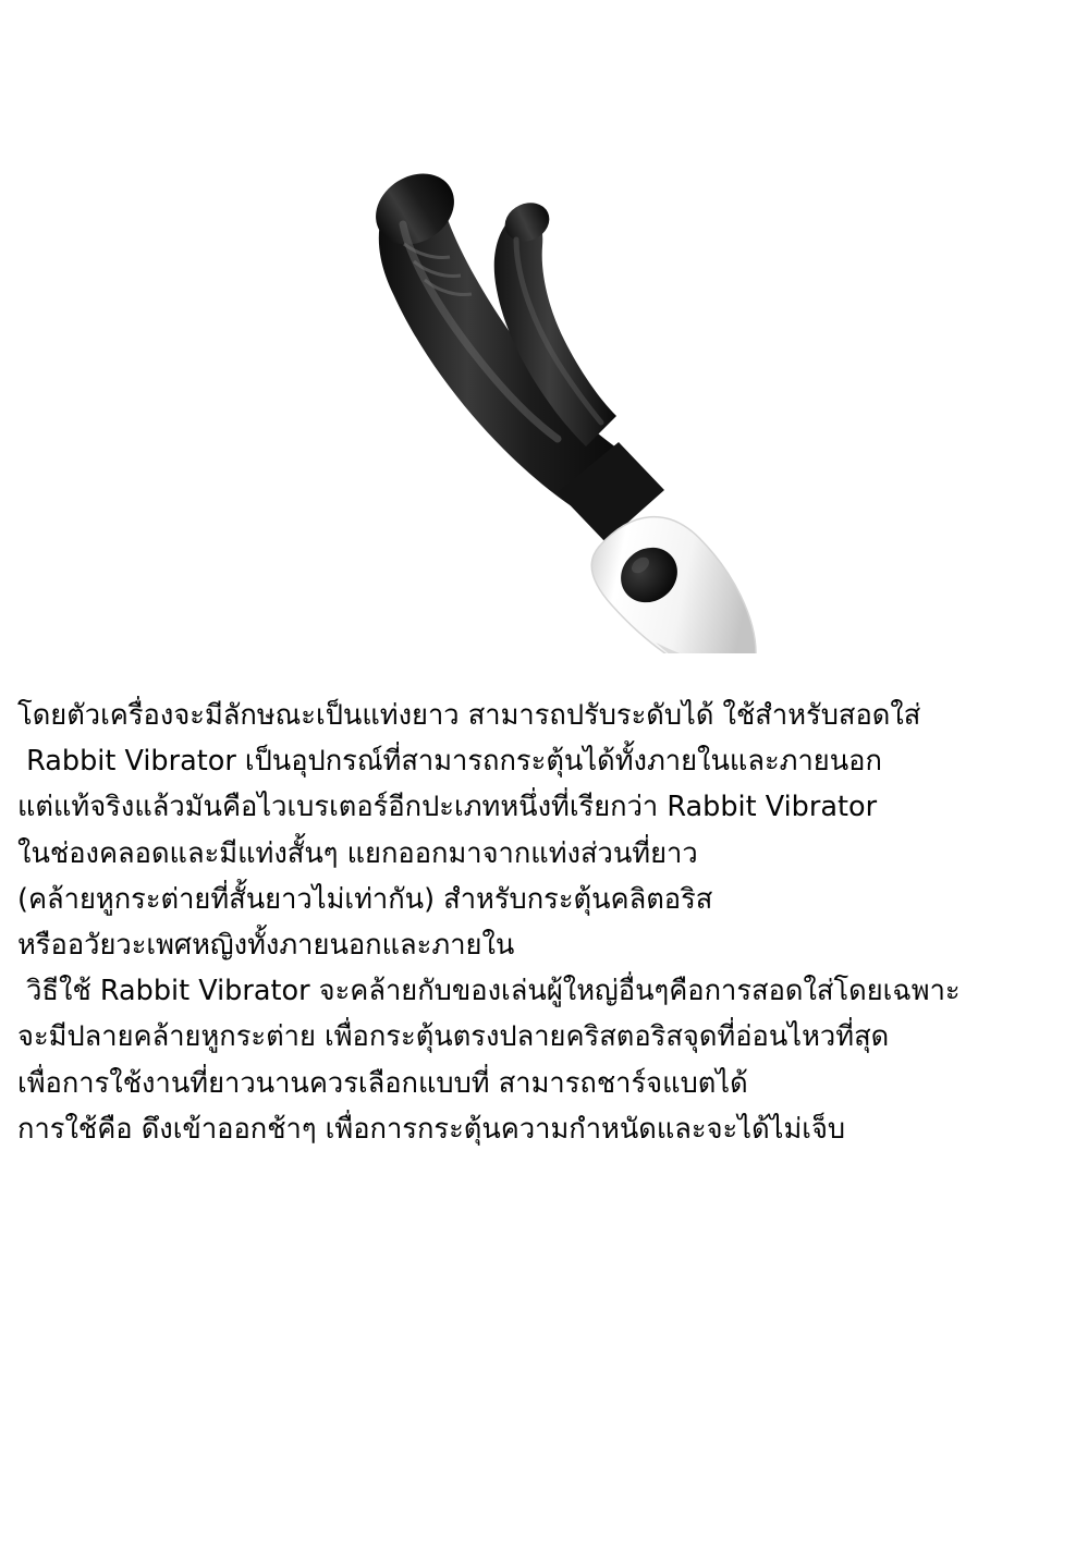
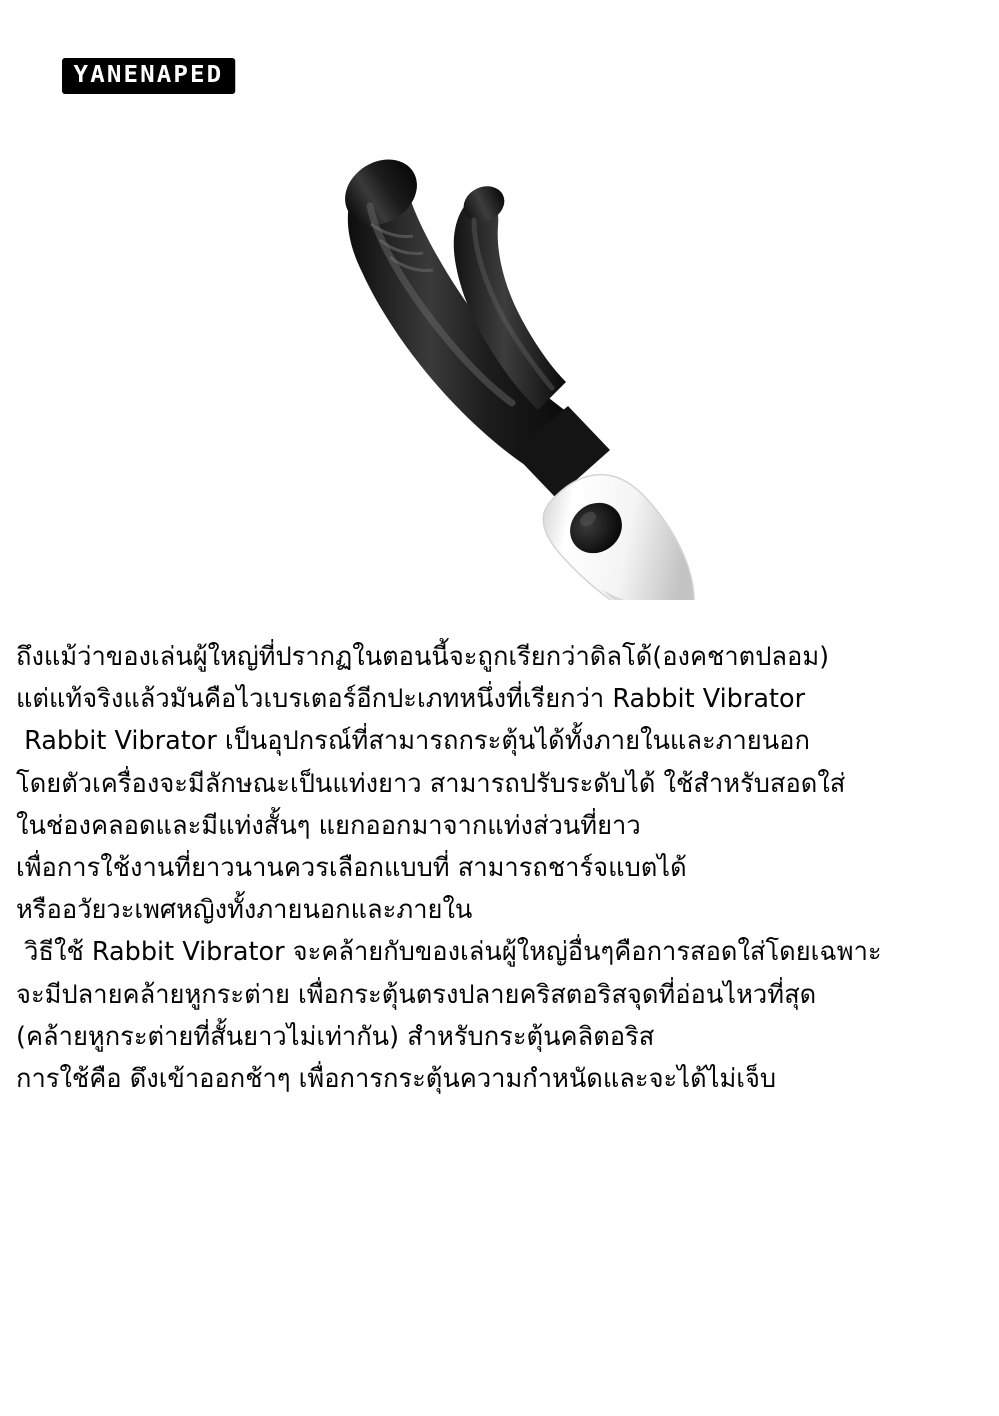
+ YANENAPED
+ ถึงแม้ว่าของเล่นผู้ใหญ่ที่ปรากฏในตอนนี้จะถูกเรียกว่าดิลโด้(องคชาตปลอม)
- โดยตัวเครื่องจะมีลักษณะเป็นแท่งยาว สามารถปรับระดับได้ ใช้สำหรับสอดใส่
+ แต่แท้จริงแล้วมันคือไวเบรเตอร์อีกปะเภทหนึ่งที่เรียกว่า Rabbit Vibrator
  Rabbit Vibrator เป็นอุปกรณ์ที่สามารถกระตุ้นได้ทั้งภายในและภายนอก
- แต่แท้จริงแล้วมันคือไวเบรเตอร์อีกปะเภทหนึ่งที่เรียกว่า Rabbit Vibrator
+ โดยตัวเครื่องจะมีลักษณะเป็นแท่งยาว สามารถปรับระดับได้ ใช้สำหรับสอดใส่
  ในช่องคลอดและมีแท่งสั้นๆ แยกออกมาจากแท่งส่วนที่ยาว
- (คล้ายหูกระต่ายที่สั้นยาวไม่เท่ากัน) สำหรับกระตุ้นคลิตอริส
+ เพื่อการใช้งานที่ยาวนานควรเลือกแบบที่ สามารถชาร์จแบตได้
  หรืออวัยวะเพศหญิงทั้งภายนอกและภายใน
  วิธีใช้ Rabbit Vibrator จะคล้ายกับของเล่นผู้ใหญ่อื่นๆคือการสอดใส่โดยเฉพาะ
  จะมีปลายคล้ายหูกระต่าย เพื่อกระตุ้นตรงปลายคริสตอริสจุดที่อ่อนไหวที่สุด
- เพื่อการใช้งานที่ยาวนานควรเลือกแบบที่ สามารถชาร์จแบตได้
+ (คล้ายหูกระต่ายที่สั้นยาวไม่เท่ากัน) สำหรับกระตุ้นคลิตอริส
  การใช้คือ ดึงเข้าออกช้าๆ เพื่อการกระตุ้นความกำหนัดและจะได้ไม่เจ็บ
